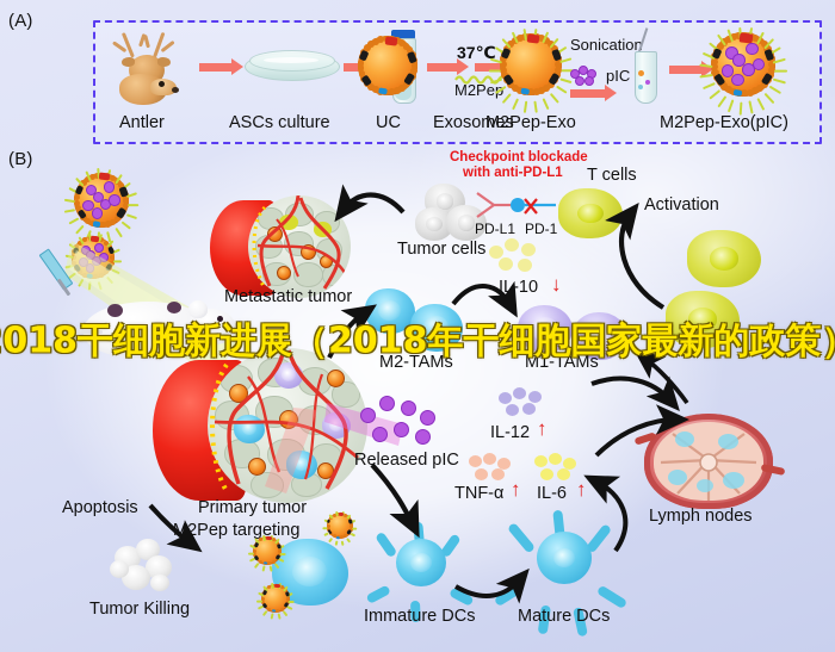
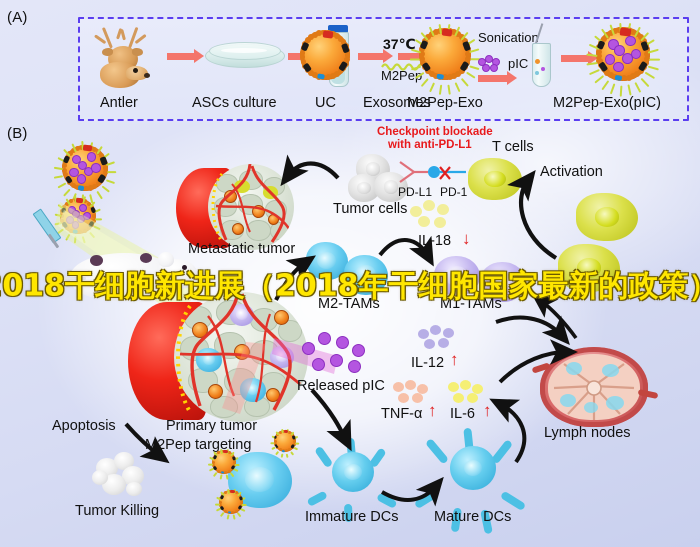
  (A)
  37℃
  M2Pe
  Sonication
  pIC
  Antler
  ASCs culture
  UC
  Exosomes
  M2Pep-Exo
  M2Pep-Exo(pIC)
  (B)
  Metastatic tumor
  Primary tumor
  M2Pep targeting
  Apoptosis
  Tumor Killing
  Tumor cells
  Checkpoint blockade
  with anti-PD-L1
  PD-L1
  PD-1
  T cells
  Activation
- IL-10
+ IL-18
  ↓
  M2-TAMs
  M1-TAMs
  Released pIC
  IL-12
  ↑
  TNF-α
  ↑
  IL-6
  ↑
  Immature DCs
  Mature DCs
  Lymph nodes
  018干细胞新进展（2018年干细胞国家最新的政策
